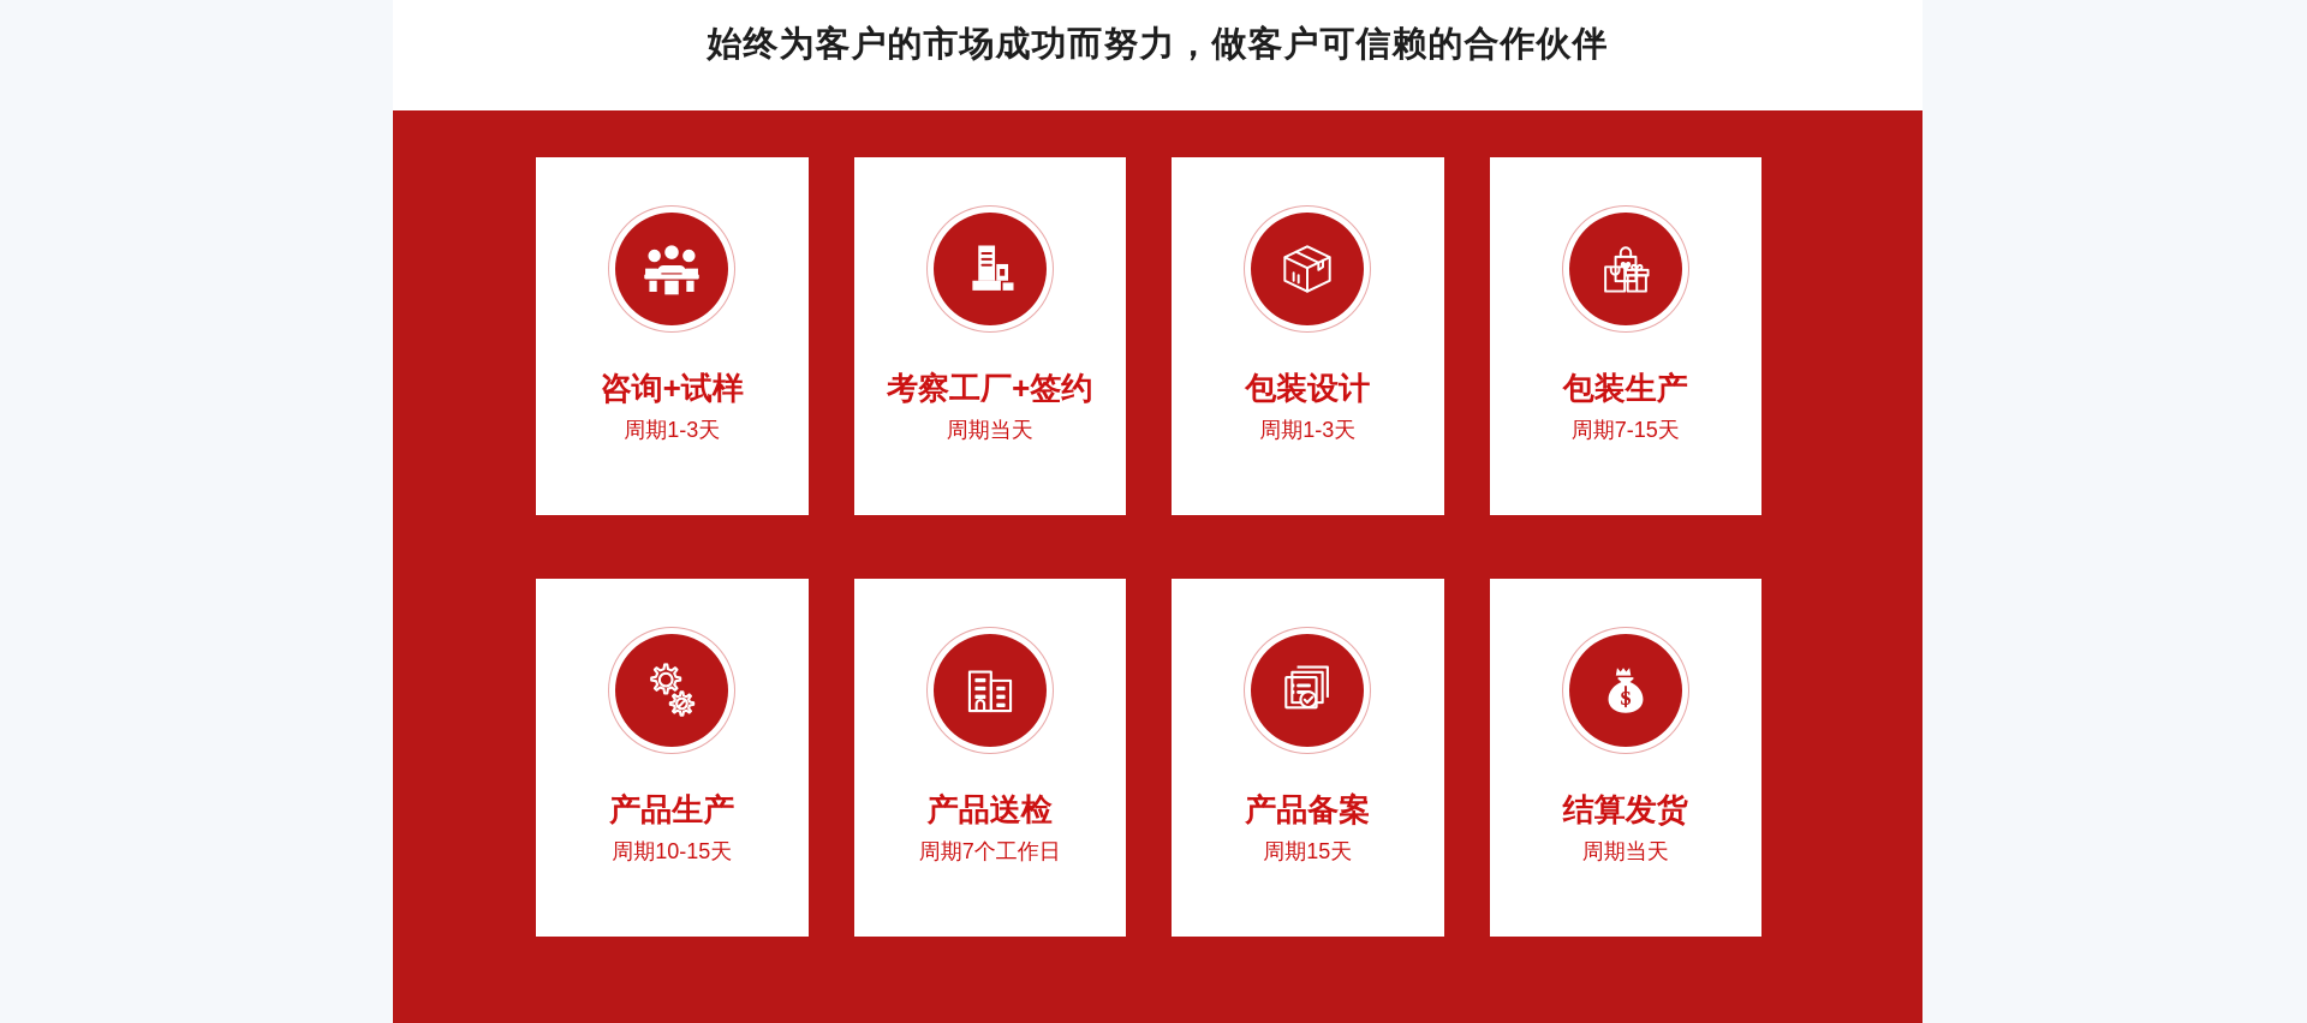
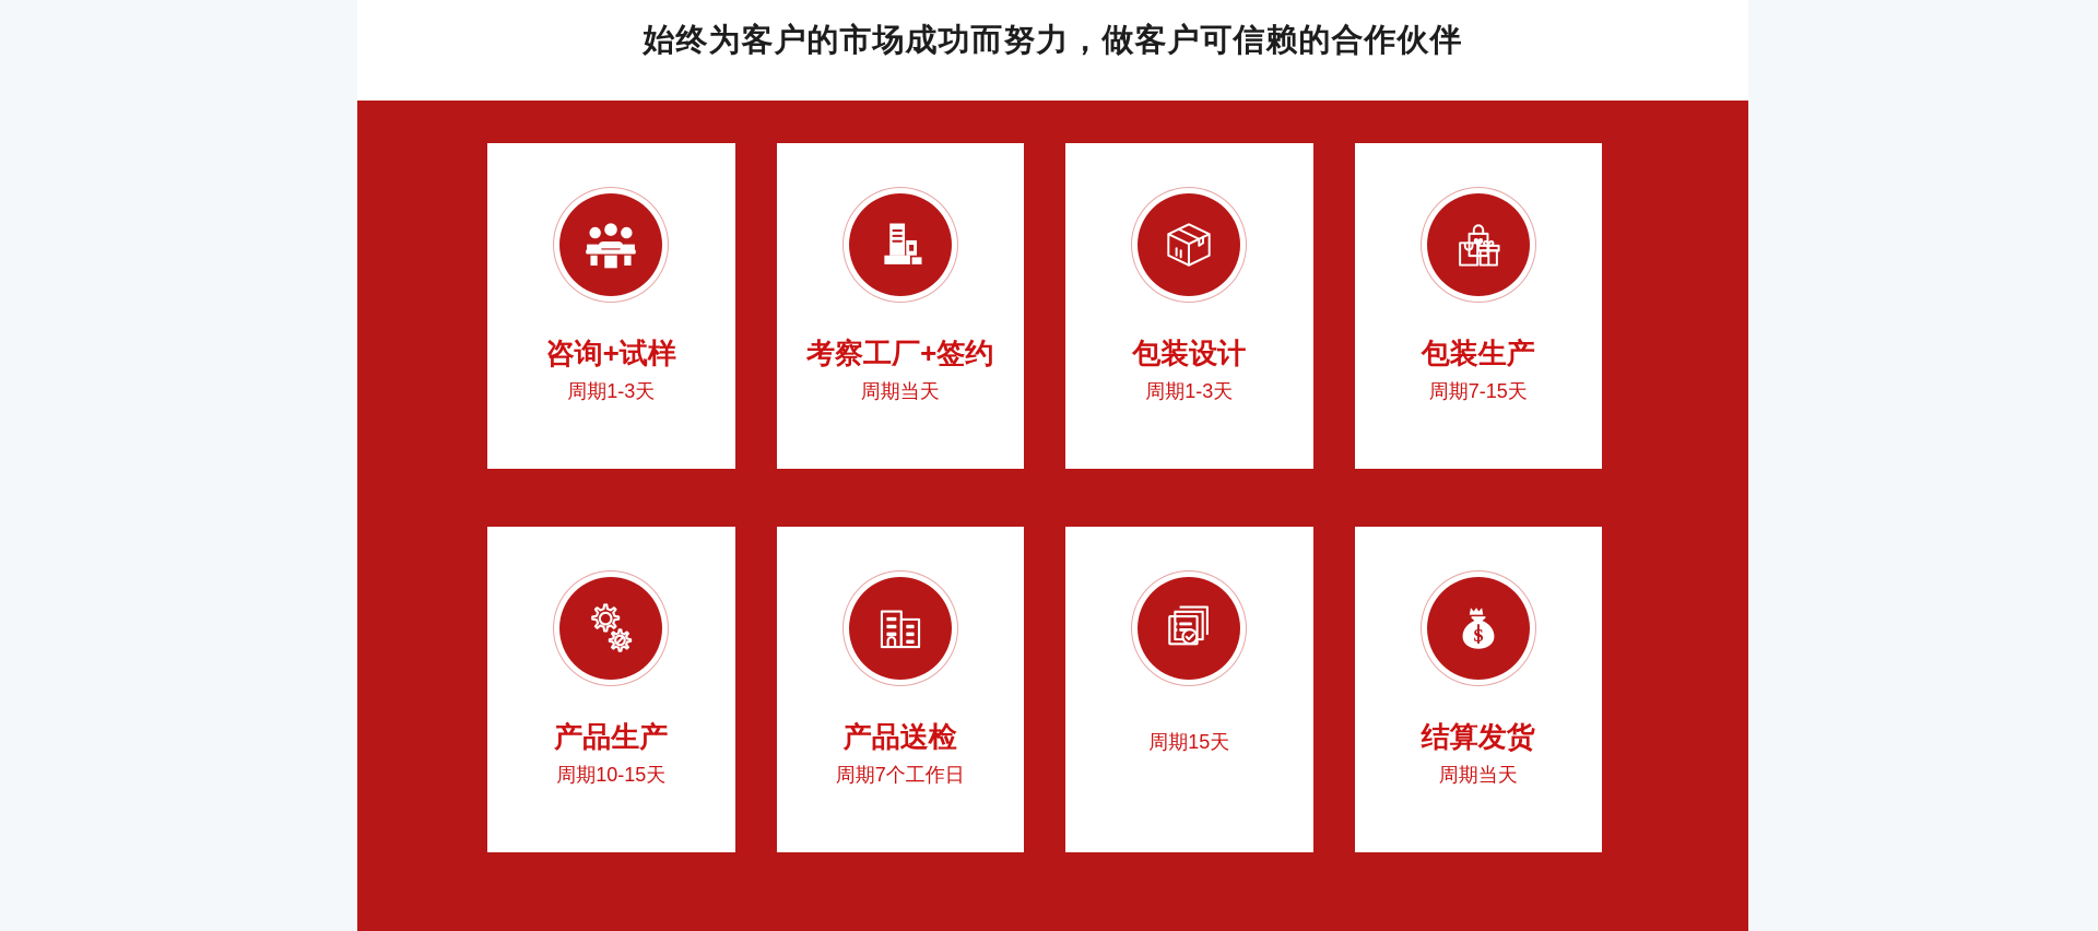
  始终为客户的市场成功而努力，做客户可信赖的合作伙伴
  咨询+试样
  周期1-3天
  考察工厂+签约
  周期当天
  包装设计
  周期1-3天
  包装生产
  周期7-15天
  产品生产
  周期10-15天
  产品送检
  周期7个工作日
- 产品备案
  周期15天
  结算发货
  周期当天
